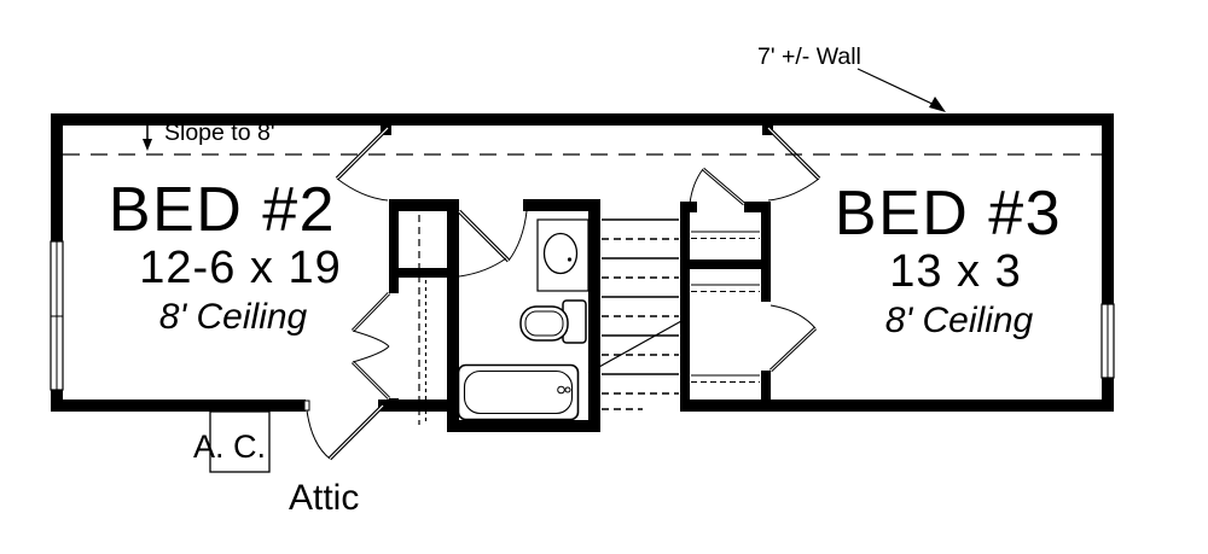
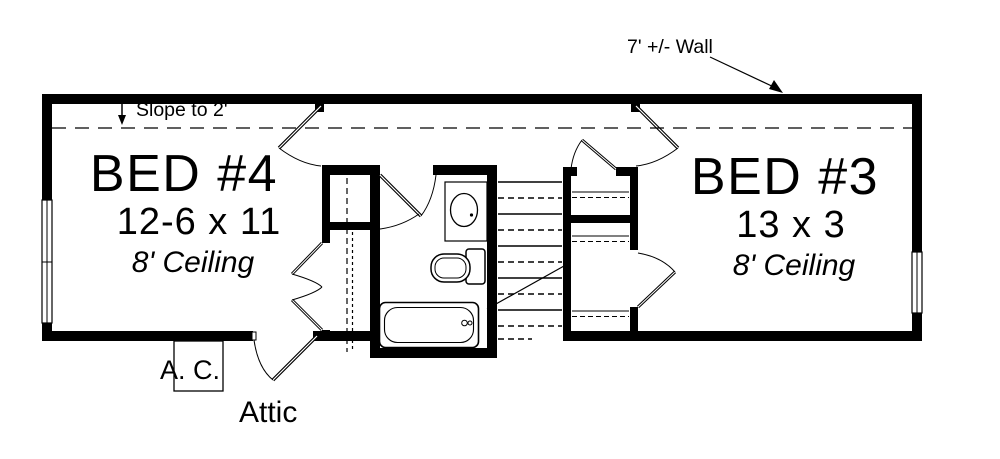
- BED #2
+ BED #4
- 12-6 x 19
+ 12-6 x 11
  8' Ceiling
  BED #3
  13 x 3
  8' Ceiling
- Slope to 8'
+ Slope to 2'
  7' +/- Wall
  A. C.
  Attic
